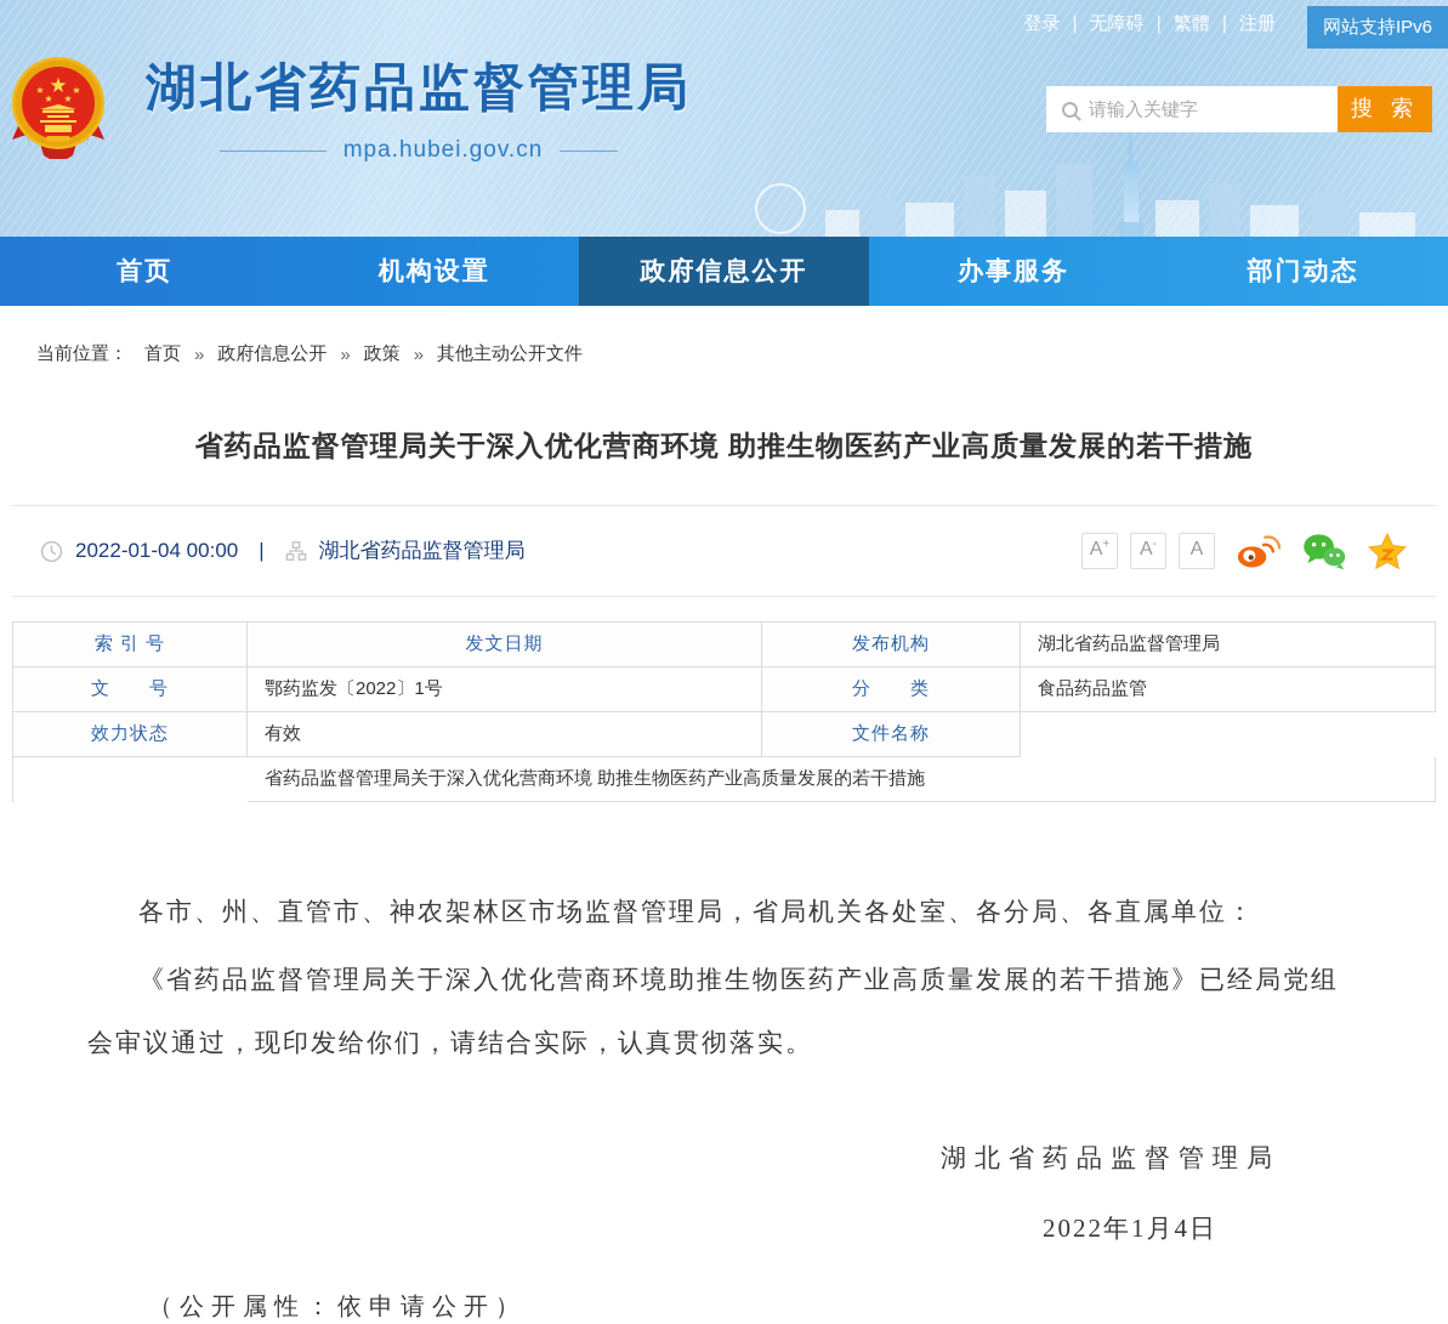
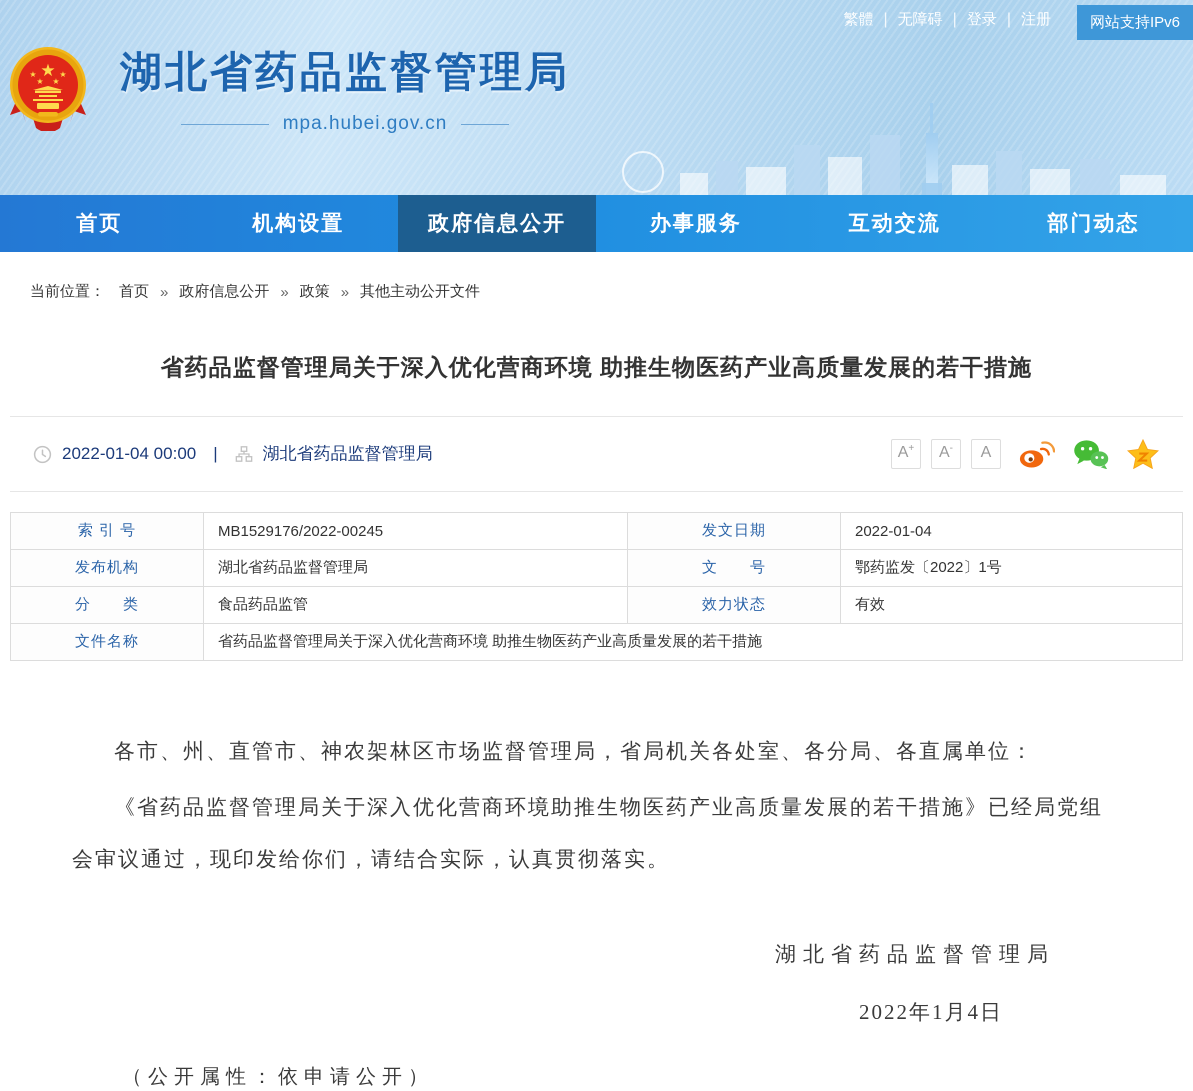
- 登录
+ 繁體
  |
  无障碍
  |
- 繁體
+ 登录
  |
  注册
  网站支持IPv6
  ★
  ★
  ★
  ★
  ★
  湖北省药品监督管理局
  mpa.hubei.gov.cn
- 请输入关键字
- 搜 索
  首页
  机构设置
  政府信息公开
  办事服务
+ 互动交流
  部门动态
  当前位置：
  首页
  »
  政府信息公开
  »
  政策
  »
  其他主动公开文件
  省药品监督管理局关于深入优化营商环境 助推生物医药产业高质量发展的若干措施
  2022-01-04 00:00
  |
  湖北省药品监督管理局
  A
  +
  A
  -
  A
  索 引 号
+ MB1529176/2022-00245
  发文日期
+ 2022-01-04
  发布机构
  湖北省药品监督管理局
  文 号
  鄂药监发〔2022〕1号
  分 类
  食品药品监管
  效力状态
  有效
  文件名称
  省药品监督管理局关于深入优化营商环境 助推生物医药产业高质量发展的若干措施
  各市、州、直管市、神农架林区市场监督管理局，省局机关各处室、各分局、各直属单位：
  《省药品监督管理局关于深入优化营商环境助推生物医药产业高质量发展的若干措施》已经局党组会审议通过，现印发给你们，请结合实际，认真贯彻落实。
  湖北省药品监督管理局
  2022年1月4日
  （公开属性：依申请公开）
